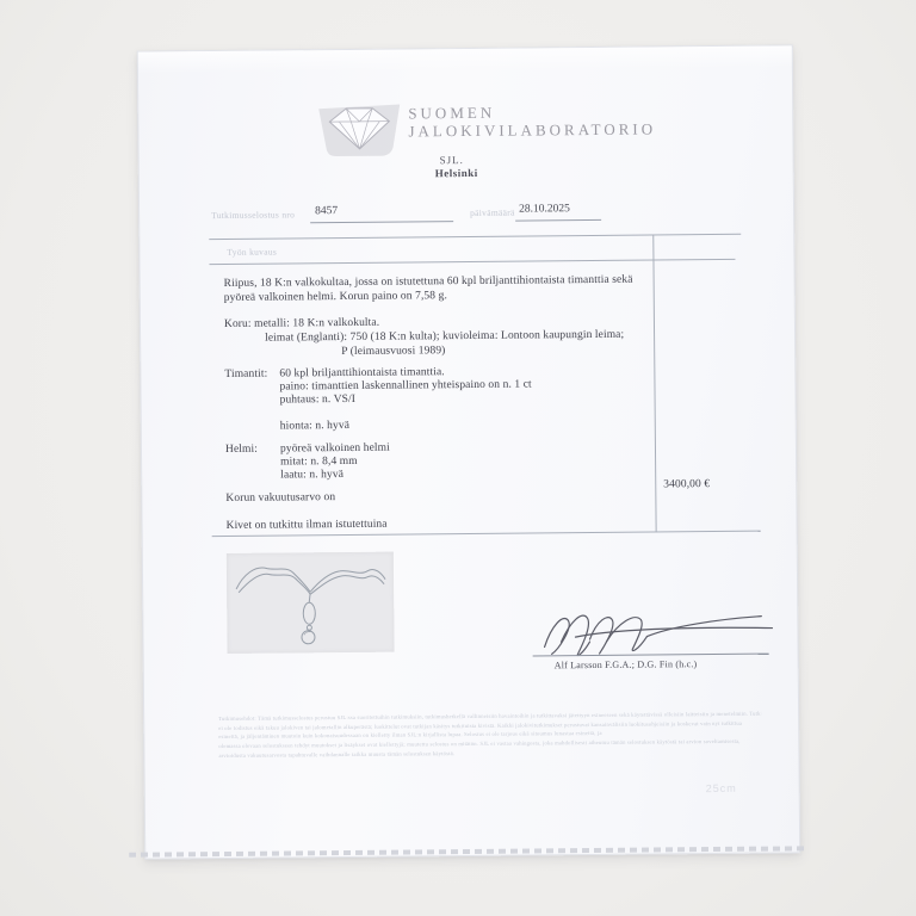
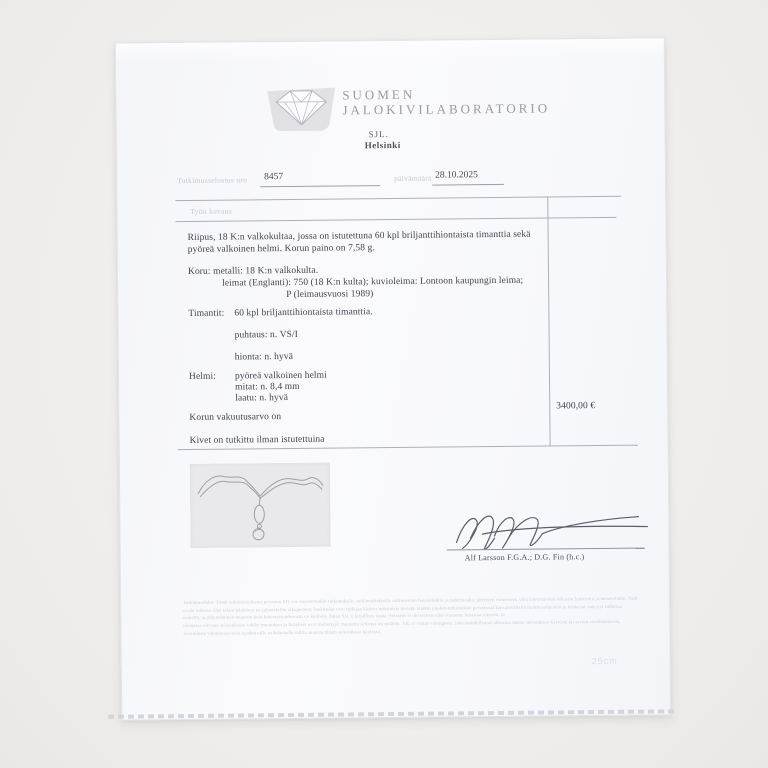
  SUOMEN
  JALOKIVILABORATORIO
  SJL.
  Helsinki
  Tutkimusselostus nro
  8457
  päivämäärä
  28.10.2025
  Työn kuvaus
  Riipus, 18 K:n valkokultaa, jossa on istutettuna 60 kpl briljanttihiontaista timanttia sekä
  pyöreä valkoinen helmi. Korun paino on 7,58 g.
  Koru: metalli: 18 K:n valkokulta.
  leimat (Englanti): 750 (18 K:n kulta); kuvioleima: Lontoon kaupungin leima;
  P (leimausvuosi 1989)
  Timantit:
  60 kpl briljanttihiontaista timanttia.
- paino: timanttien laskennallinen yhteispaino on n. 1 ct
  puhtaus: n. VS/I
  hionta: n. hyvä
  Helmi:
  pyöreä valkoinen helmi
  mitat: n. 8,4 mm
  laatu: n. hyvä
  Korun vakuutusarvo on
  3400,00 €
  Kivet on tutkittu ilman istutettuina
  Alf Larsson F.G.A.; D.G. Fin (h.c.)
  Tutkimusehdot: Tämä tutkimusselostus perustuu SJL:ssa suoritettuihin tutkimuksiin, tutkimushetkellä vallinneisiin havaintoihin ja tutkittavaksi jätettyyn esineeseen sekä käytettävissä olleisiin laitteisiin ja menetelmiin. Tutk
  ei ole todistus eikä takuu jalokiven tai jalometallin alkuperästä; luokittelut ovat tutkijan käsitys tutkituista kivistä. Kaikki jalokivitutkimukset perustuvat kansainvälisiin luokitusohjeisiin ja koskevat vain nyt tutkittua
  esinettä, ja jäljentäminen muutoin kuin kokonaisuudessaan on kielletty ilman SJL:n kirjallista lupaa. Selostus ei ole tarjous eikä sitoumus lunastaa esinettä, ja
  olemassa olevaan selostukseen tehdyt muutokset ja lisäykset ovat kiellettyjä; muutettu selostus on mitätön. SJL ei vastaa vahingosta, joka mahdollisesti aiheutuu tämän selostuksen käytöstä tai arvion soveltamisesta,
